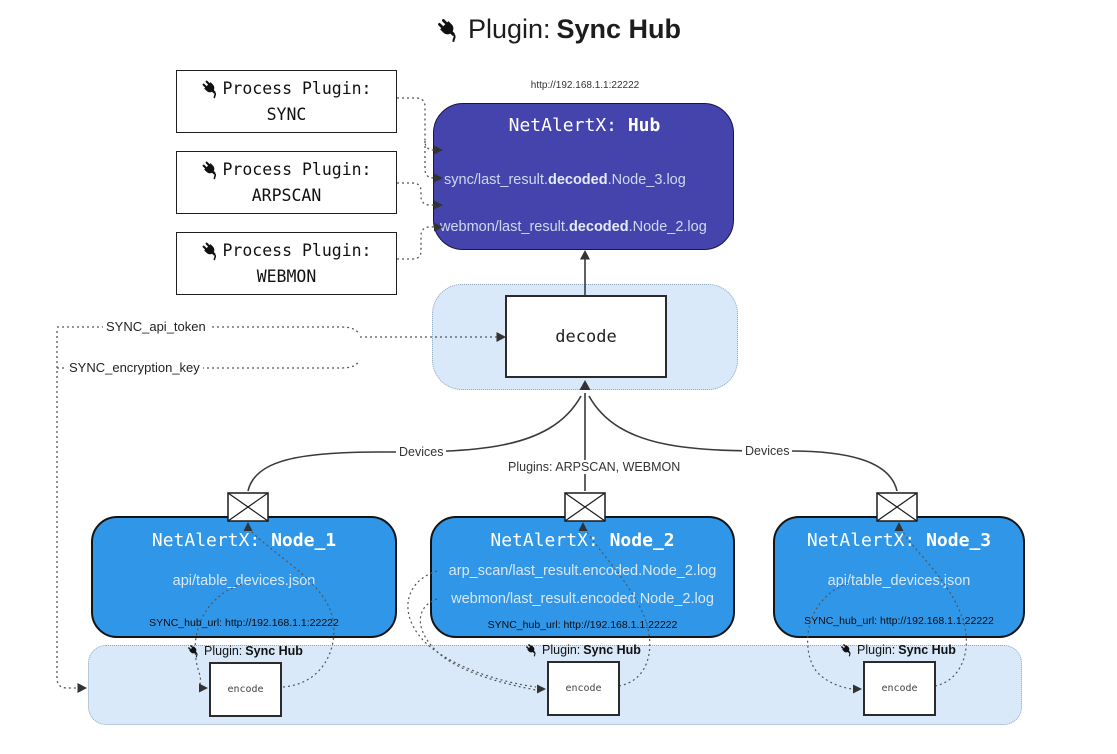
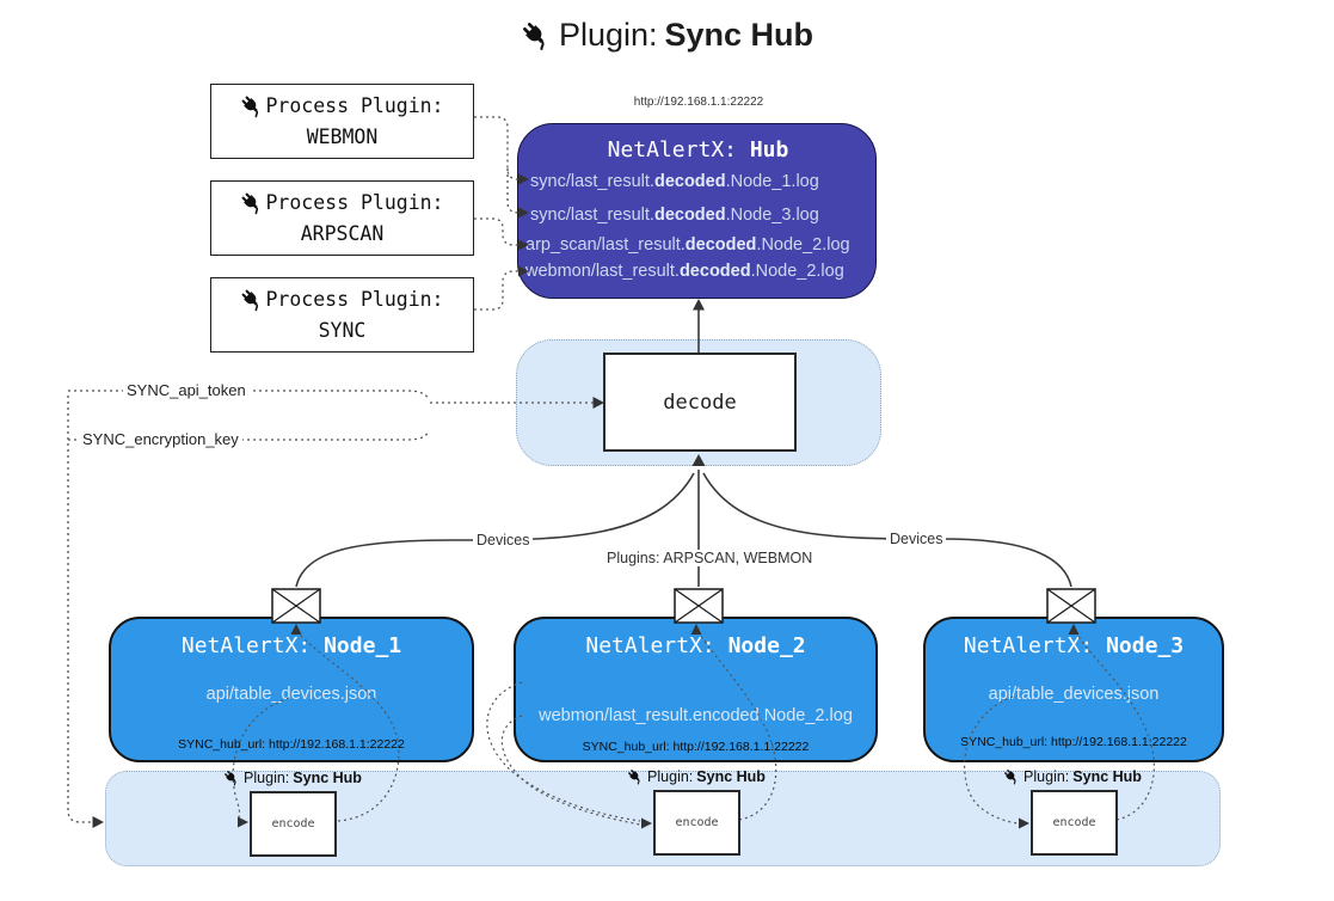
  Plugin:
  Sync Hub
  Process Plugin:
- SYNC
+ WEBMON
  Process Plugin:
  ARPSCAN
  Process Plugin:
- WEBMON
+ SYNC
  http://192.168.1.1:22222
  NetAlertX: Hub
+ sync/last_result.decoded.Node_1.log
  sync/last_result.decoded.Node_3.log
+ arp_scan/last_result.decoded.Node_2.log
  webmon/last_result.decoded.Node_2.log
  decode
  SYNC_api_token
  SYNC_encryption_key
  Devices
  Devices
  Plugins: ARPSCAN, WEBMON
  NetAlertX: Node_1
  api/table_devices.json
  SYNC_hub_url: http://192.168.1.1:22222
  NetAlertX Node_2
- arp_scan/last_result.encoded.Node_2.log
  webmon/last_result.encoded.Node_2.log
  SYNC_hub_url: http://192.168.1.122222
  NetAlertX: Node_3
  api/table_devicesjson
  SYNC_hub_url: http://192.168.1.1:22222
  Plugin:
  Sync Hub
  Plugin:
  Sync Hub
  Plugin:
  Sync Hub
  encode
  encode
  encode
